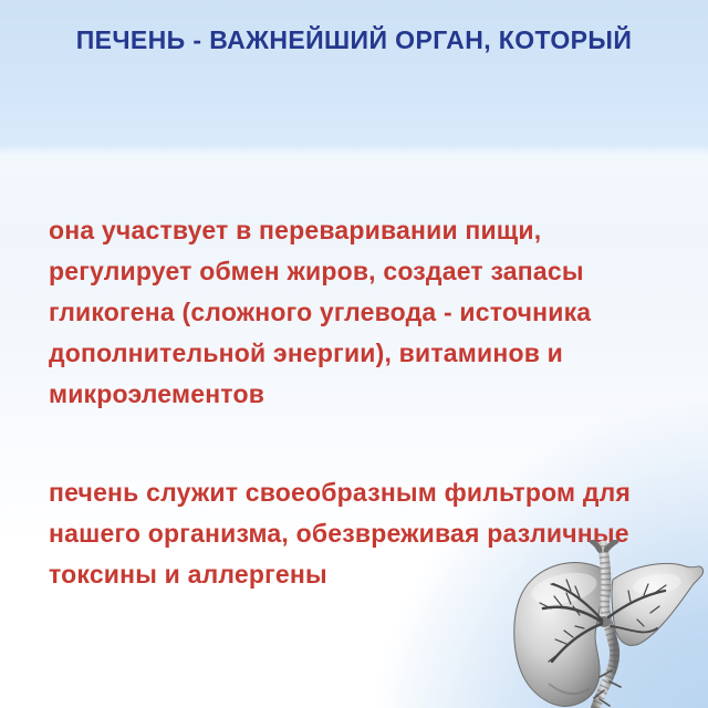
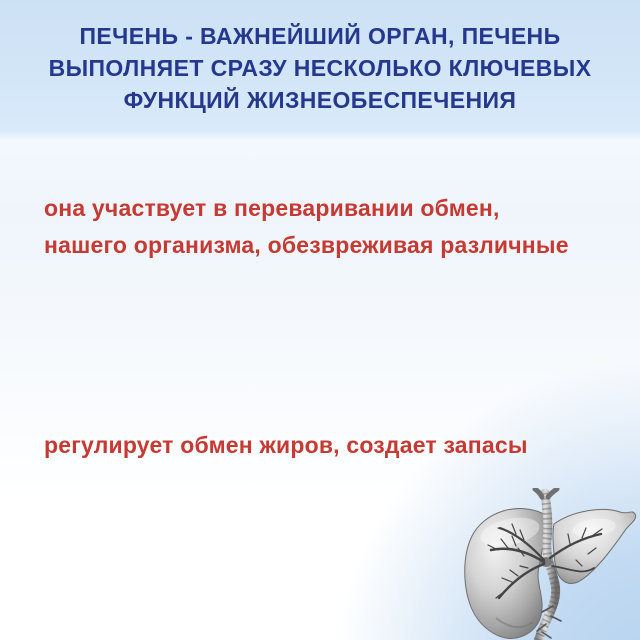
- ПЕЧЕНЬ - ВАЖНЕЙШИЙ ОРГАН, КОТОРЫЙ
+ ПЕЧЕНЬ - ВАЖНЕЙШИЙ ОРГАН, ПЕЧЕНЬ
+ ВЫПОЛНЯЕТ СРАЗУ НЕСКОЛЬКО КЛЮЧЕВЫХ
+ ФУНКЦИЙ ЖИЗНЕОБЕСПЕЧЕНИЯ
- она участвует в переваривании пищи,
+ она участвует в переваривании обмен,
- регулирует обмен жиров, создает запасы
+ нашего организма, обезвреживая различные
- гликогена (сложного углевода - источника
- дополнительной энергии), витаминов и
- микроэлементов
- печень служит своеобразным фильтром для
- нашего организма, обезвреживая различные
+ регулирует обмен жиров, создает запасы
- токсины и аллергены
